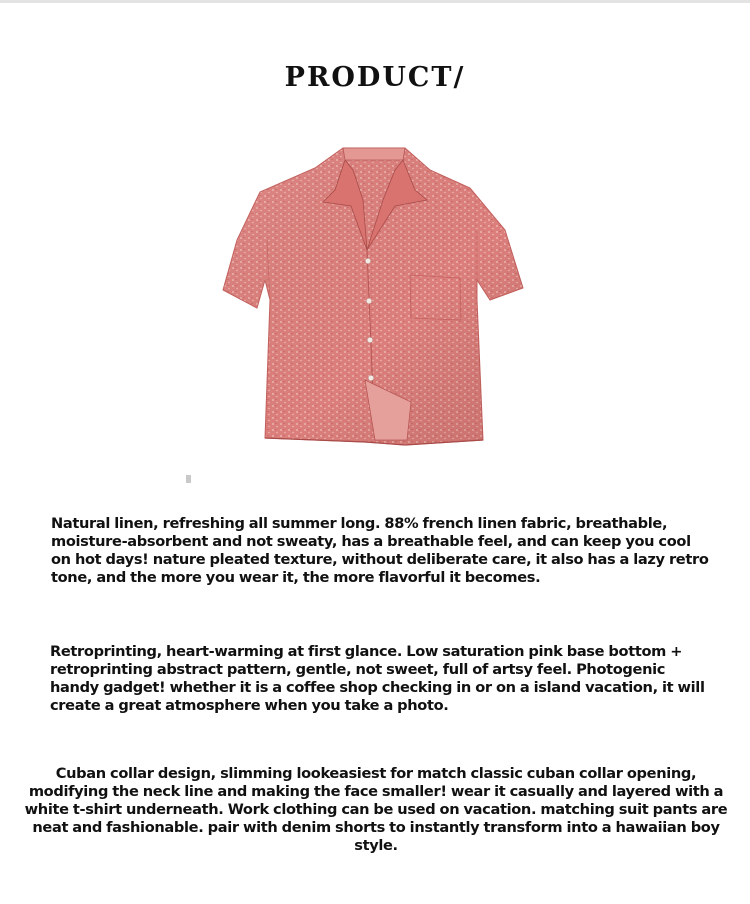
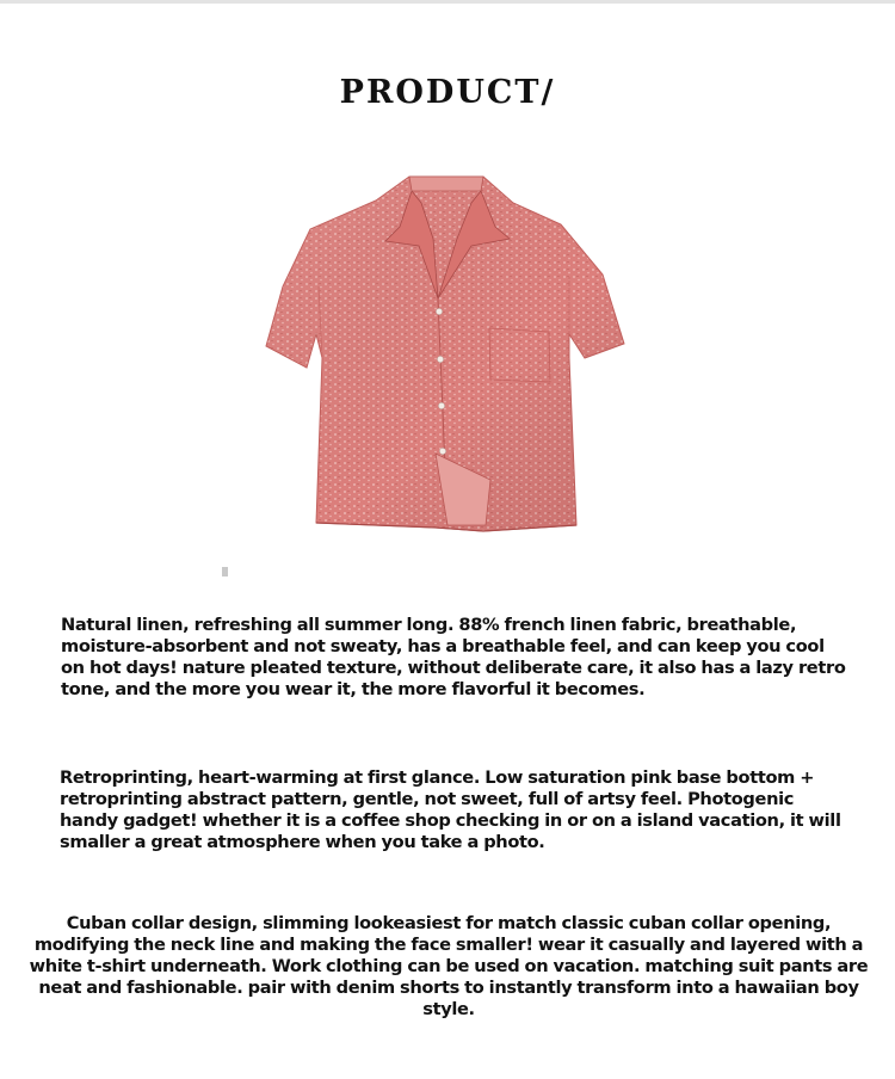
  PRODUCT/
  Natural linen, refreshing all summer long. 88% french linen fabric, breathable, moisture-absorbent and not sweaty, has a breathable feel, and can keep you cool on hot days! nature pleated texture, without deliberate care, it also has a lazy retro tone, and the more you wear it, the more flavorful it becomes.
- Retroprinting, heart-warming at first glance. Low saturation pink base bottom + retroprinting abstract pattern, gentle, not sweet, full of artsy feel. Photogenic handy gadget! whether it is a coffee shop checking in or on a island vacation, it will create a great atmosphere when you take a photo.
+ Retroprinting, heart-warming at first glance. Low saturation pink base bottom + retroprinting abstract pattern, gentle, not sweet, full of artsy feel. Photogenic handy gadget! whether it is a coffee shop checking in or on a island vacation, it will smaller a great atmosphere when you take a photo.
  Cuban collar design, slimming lookeasiest for match classic cuban collar opening, modifying the neck line and making the face smaller! wear it casually and layered with a white t-shirt underneath. Work clothing can be used on vacation. matching suit pants are neat and fashionable. pair with denim shorts to instantly transform into a hawaiian boy style.
